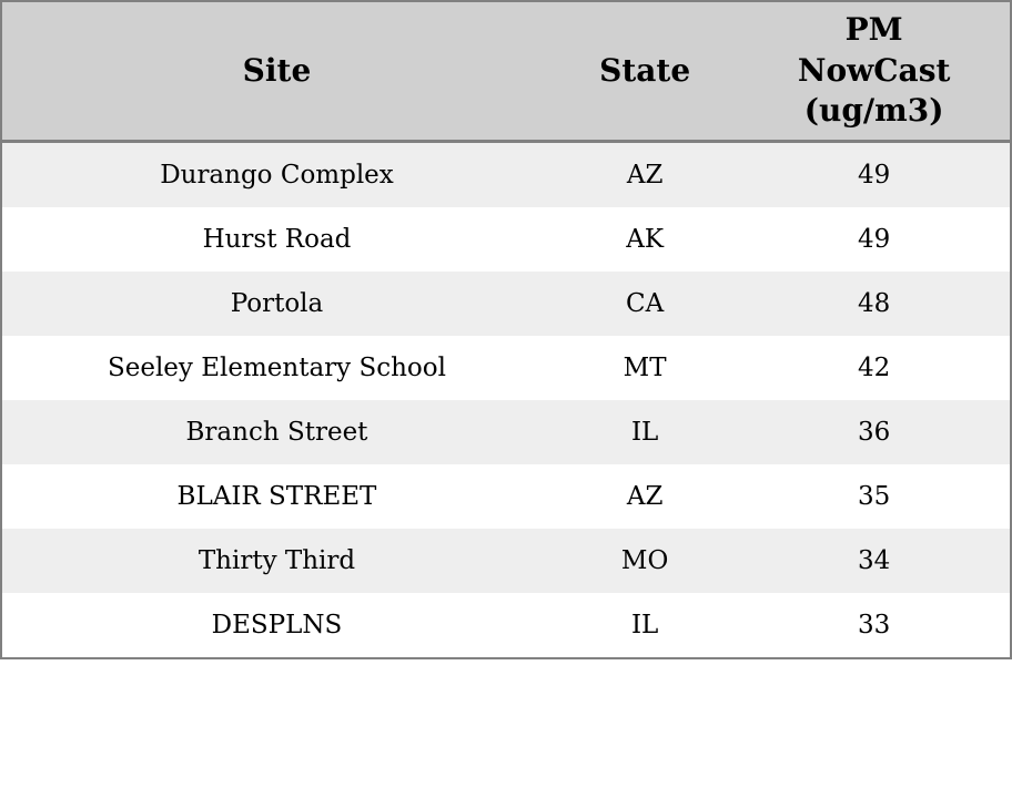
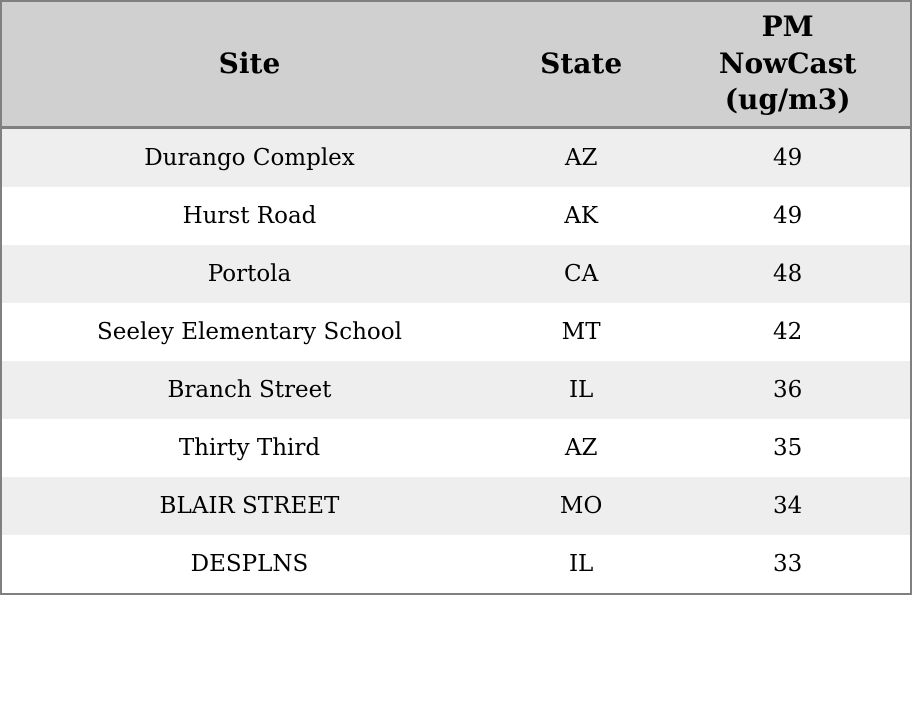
  Site	State	PM NowCast (ug/m3)
  Durango Complex	AZ	49
  Hurst Road	AK	49
  Portola	CA	48
  Seeley Elementary School	MT	42
  Branch Street	IL	36
- BLAIR STREET	AZ	35
+ Thirty Third	AZ	35
- Thirty Third	MO	34
+ BLAIR STREET	MO	34
  DESPLNS	IL	33
